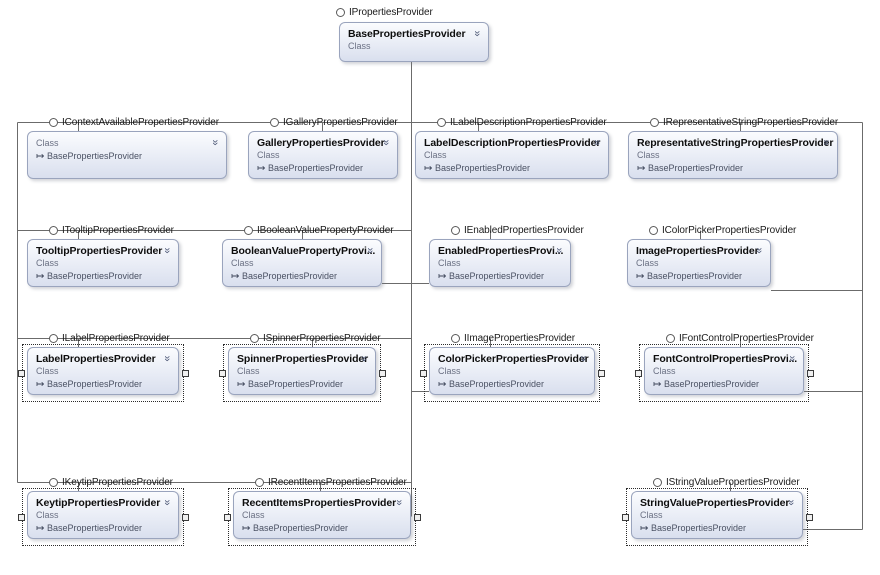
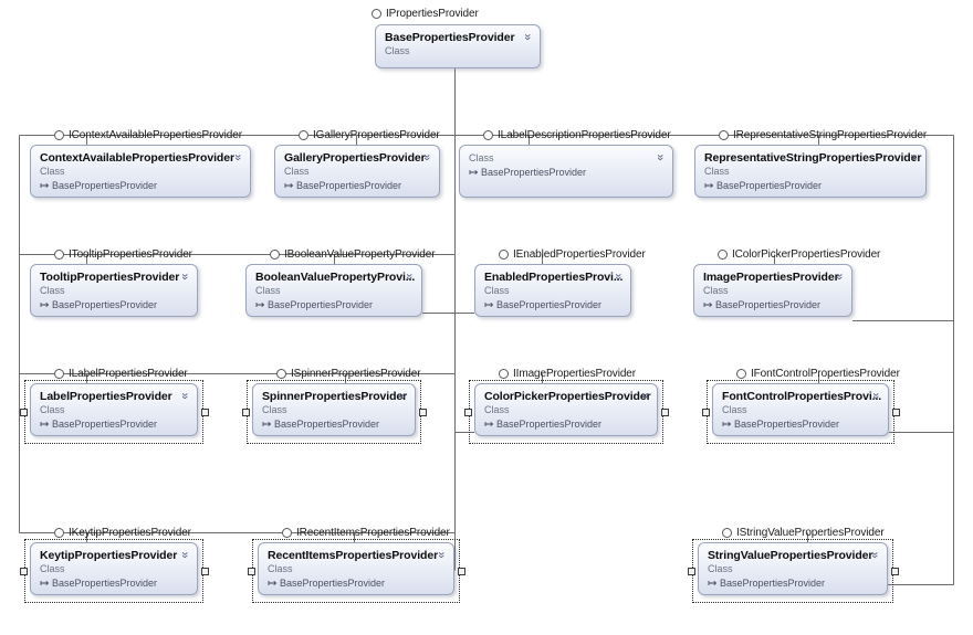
  IPropertiesProvider
  BasePropertiesProvider
  Class
  IContextAvailablePropertiesProvider
+ ContextAvailablePropertiesProvider
  Class
  ↦ BasePropertiesProvider
  IGalleryPropertiesProvider
  GalleryPropertiesProvider
  Class
  ↦ BasePropertiesProvider
  ILabelDescriptionPropertiesProvider
- LabelDescriptionPropertiesProvider
  Class
  ↦ BasePropertiesProvider
  IRepresentativeStringPropertiesProvider
  RepresentativeStringPropertiesProvide
  Class
  ↦ BasePropertiesProvider
  ITooltipPropertiesProvider
  TooltipPropertiesProvider
  Class
  ↦ BasePropertiesProvider
  IBooleanValuePropertyProvider
  BooleanValuePropertyProvi..
  Class
  ↦ BasePropertiesProvider
  IEnabledPropertiesProvider
  EnabledPropertiesProvi...
  Class
  ↦ BasePropertiesProvider
  IColorPickerPropertiesProvider
  ImagePropertiesProvider
  Class
  ↦ BasePropertiesProvider
  ILabelPropertiesProvider
  LabelPropertiesProvider
  Class
  ↦ BasePropertiesProvider
  ISpinnerPropertiesProvider
  SpinnerPropertiesProvider
  Class
  ↦ BasePropertiesProvider
  IImagePropertiesProvider
  ColorPickerPropertiesProvide
  Class
  ↦ BasePropertiesProvider
  IFontControlPropertiesProvider
  FontControlPropertiesProvi..
  Class
  ↦ BasePropertiesProvider
  IKeytipPropertiesProvider
  KeytipPropertiesProvider
  Class
  ↦ BasePropertiesProvider
  IRecentItemsPropertiesProvider
  RecentItemsPropertiesProvider
  Class
  ↦ BasePropertiesProvider
  IStringValuePropertiesProvider
  StringValuePropertiesProvider
  Class
  ↦ BasePropertiesProvider
